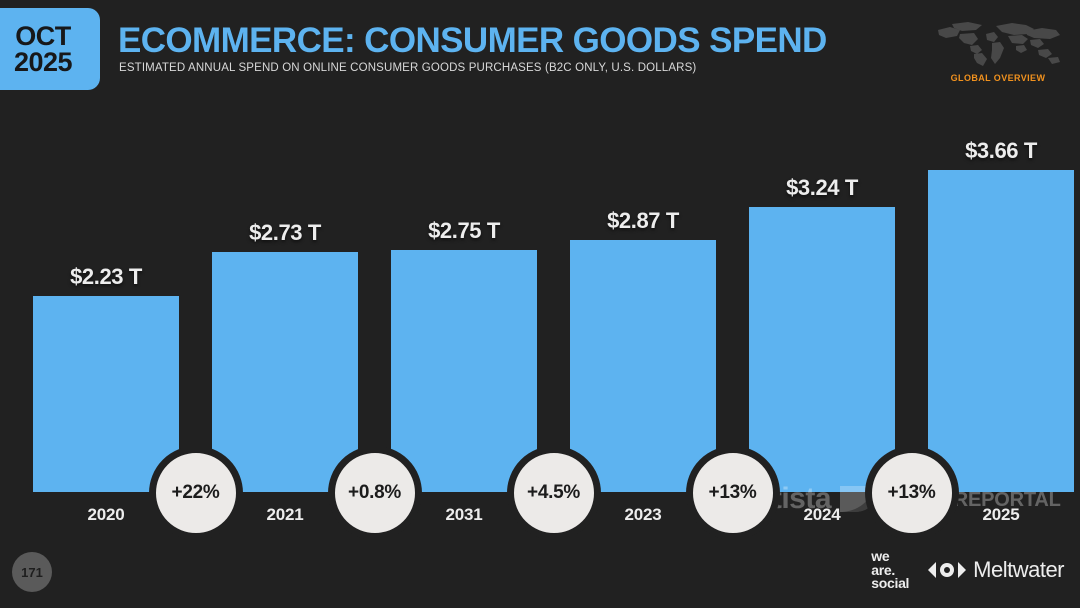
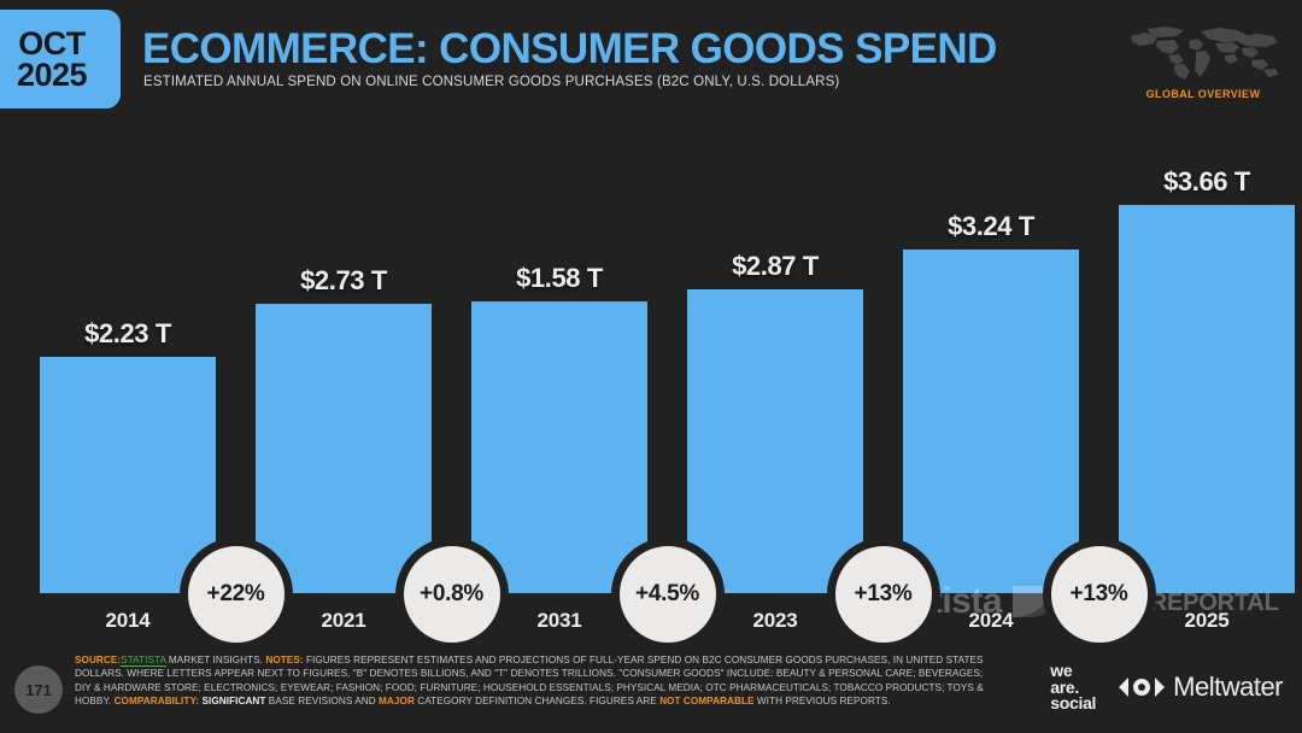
  OCT
  2025
  ECOMMERCE: CONSUMER GOODS SPEND
  ESTIMATED ANNUAL SPEND ON ONLINE CONSUMER GOODS PURCHASES (B2C ONLY, U.S. DOLLARS)
  GLOBAL OVERVIEW
  $2.23 T
- 2020
+ 2014
  $2.73 T
  2021
- $2.75 T
+ $1.58 T
  2031
  $2.87 T
  2023
  $3.24 T
  2024
  $3.66 T
  2025
  +22%
  +0.8%
  +4.5%
  +13%
  +13%
  171
+ SOURCE:STATISTA MARKET INSIGHTS. NOTES: FIGURES REPRESENT ESTIMATES AND PROJECTIONS OF FULL-YEAR SPEND ON B2C CONSUMER GOODS PURCHASES, IN UNITED STATES DOLLARS. WHERE LETTERS APPEAR NEXT TO FIGURES, "B" DENOTES BILLIONS, AND "T" DENOTES TRILLIONS. "CONSUMER GOODS" INCLUDE: BEAUTY & PERSONAL CARE; BEVERAGES; DIY & HARDWARE STORE; ELECTRONICS; EYEWEAR; FASHION; FOOD; FURNITURE; HOUSEHOLD ESSENTIALS; PHYSICAL MEDIA; OTC PHARMACEUTICALS; TOBACCO PRODUCTS; TOYS & HOBBY. COMPARABILITY: SIGNIFICANT BASE REVISIONS AND MAJOR CATEGORY DEFINITION CHANGES. FIGURES ARE NOT COMPARABLE WITH PREVIOUS REPORTS.
  we
  are.
  social
  Meltwater
